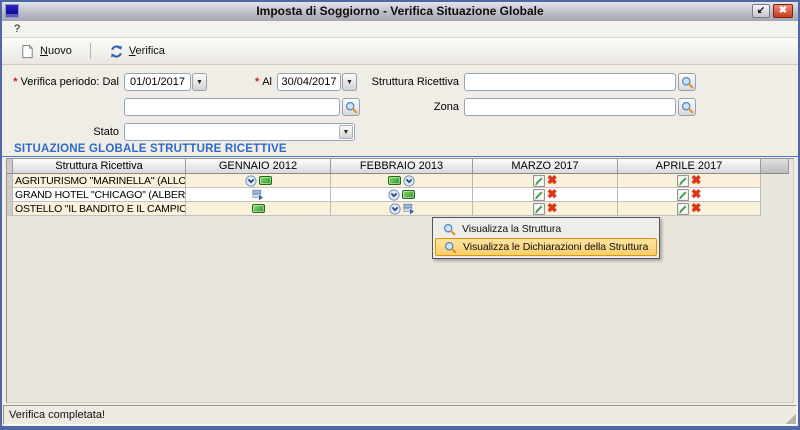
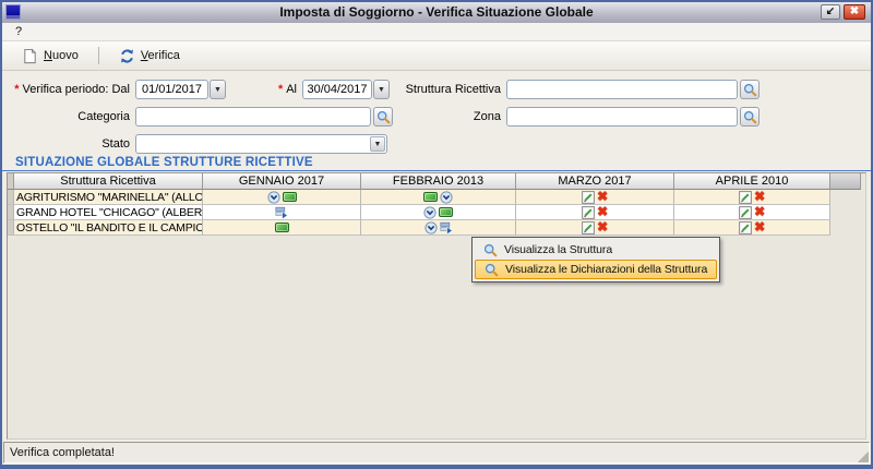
  Imposta di Soggiorno - Verifica Situazione Globale
  ↙
  ✖
  ?
  Nuovo
  Verifica
  *
  Verifica periodo: Dal
  01/01/2017
  *
  Al
  30/04/2017
  Struttura Ricettiva
+ Categoria
  Zona
  Stato
  SITUAZIONE GLOBALE STRUTTURE RICETTIVE
  Struttura Ricettiva
- GENNAIO 2012
+ GENNAIO 2017
  FEBBRAIO 2013
  MARZO 2017
- APRILE 2017
+ APRILE 2010
  AGRITURISMO "MARINELLA" (ALLO
  ✖
  ✖
  GRAND HOTEL "CHICAGO" (ALBER
  ✖
  ✖
  OSTELLO "IL BANDITO E IL CAMPIO
  ✖
  ✖
  Visualizza la Struttura
  Visualizza le Dichiarazioni della Struttura
  Verifica completata!
